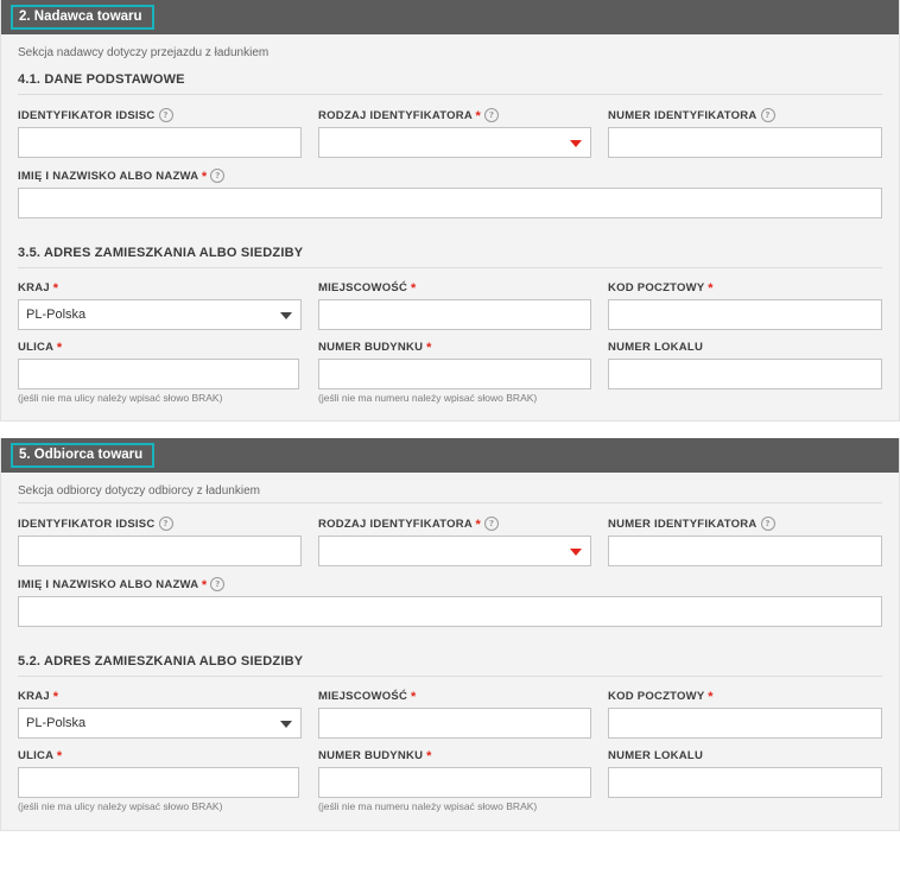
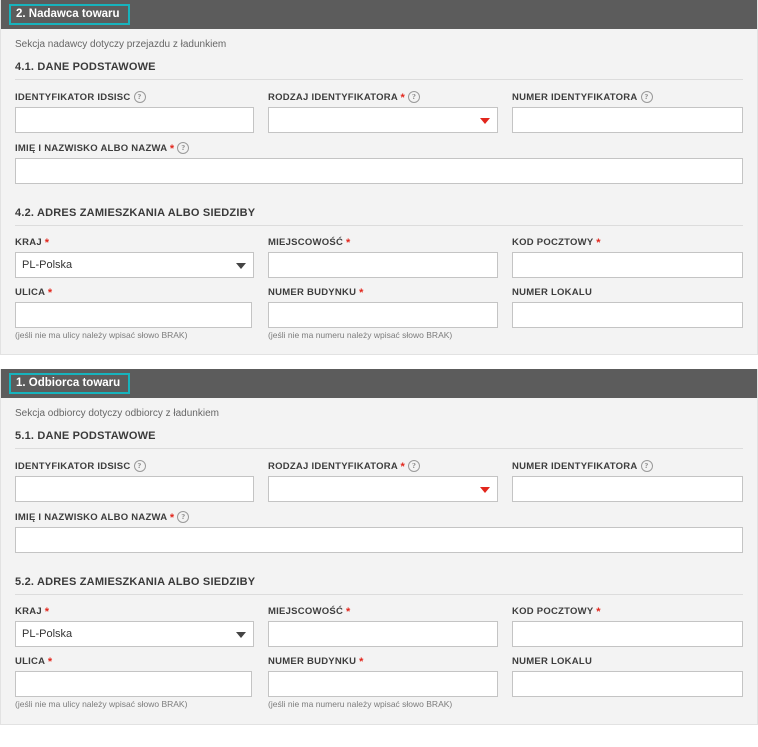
  2. Nadawca towaru
  Sekcja nadawcy dotyczy przejazdu z ładunkiem
  4.1. DANE PODSTAWOWE
  IDENTYFIKATOR IDSISC ?
  RODZAJ IDENTYFIKATORA * ?
  NUMER IDENTYFIKATORA ?
  IMIĘ I NAZWISKO ALBO NAZWA * ?
- 3.5. ADRES ZAMIESZKANIA ALBO SIEDZIBY
+ 4.2. ADRES ZAMIESZKANIA ALBO SIEDZIBY
  KRAJ *
  PL-Polska
  MIEJSCOWOŚĆ *
  KOD POCZTOWY *
  ULICA *
  (jeśli nie ma ulicy należy wpisać słowo BRAK)
  NUMER BUDYNKU *
  (jeśli nie ma numeru należy wpisać słowo BRAK)
  NUMER LOKALU
- 5. Odbiorca towaru
+ 1. Odbiorca towaru
  Sekcja odbiorcy dotyczy odbiorcy z ładunkiem
+ 5.1. DANE PODSTAWOWE
  IDENTYFIKATOR IDSISC ?
  RODZAJ IDENTYFIKATORA * ?
  NUMER IDENTYFIKATORA ?
  IMIĘ I NAZWISKO ALBO NAZWA * ?
  5.2. ADRES ZAMIESZKANIA ALBO SIEDZIBY
  KRAJ *
  PL-Polska
  MIEJSCOWOŚĆ *
  KOD POCZTOWY *
  ULICA *
  (jeśli nie ma ulicy należy wpisać słowo BRAK)
  NUMER BUDYNKU *
  (jeśli nie ma numeru należy wpisać słowo BRAK)
  NUMER LOKALU
